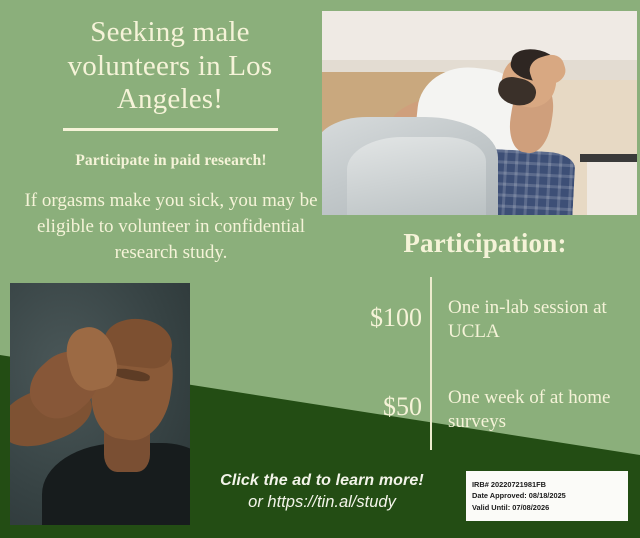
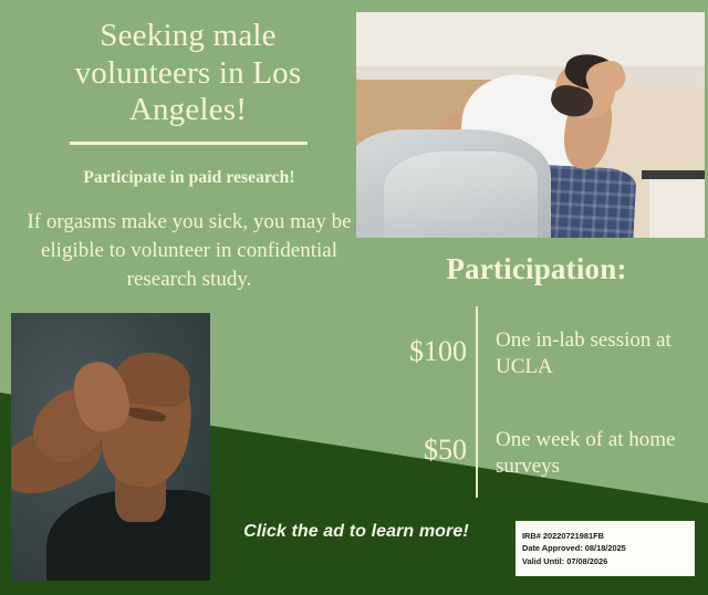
  Seeking male volunteers in Los Angeles!
  Participate in paid research!
  If orgasms make you sick, you may be eligible to volunteer in confidential research study.
  Participation:
  $100
  One in-lab session at UCLA
  $50
  One week of at home surveys
  Click the ad to learn more!
- or https://tin.al/study
  IRB# 20220721981FB
  Date Approved: 08/18/2025
  Valid Until: 07/08/2026
